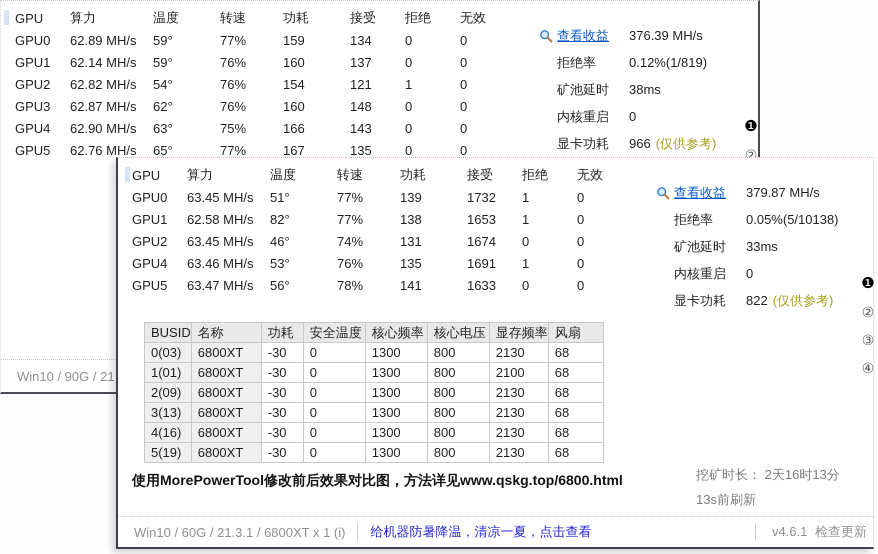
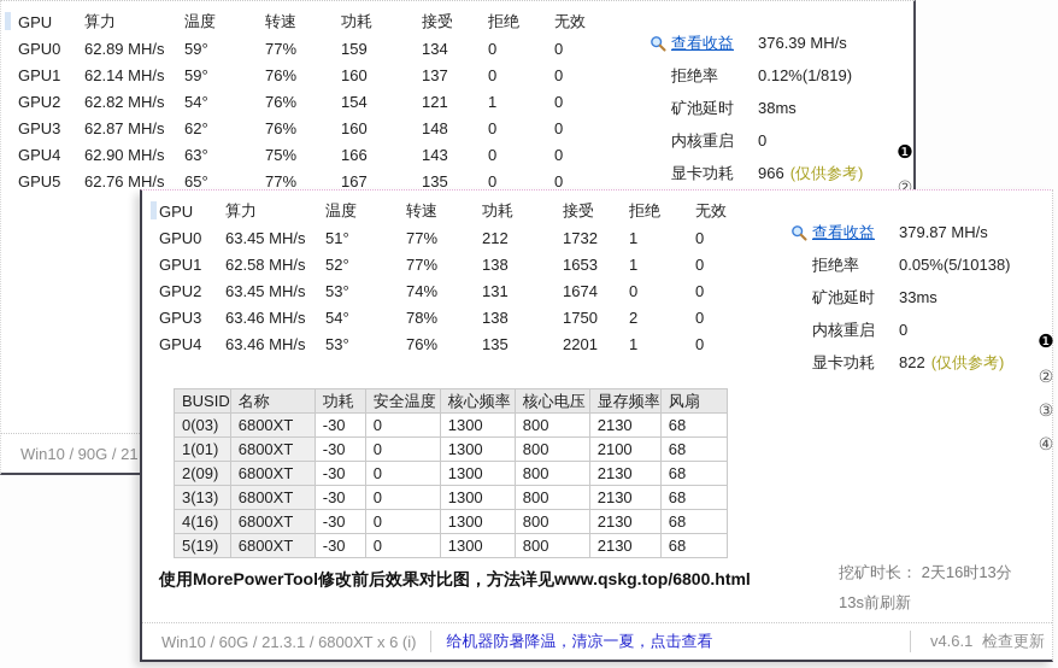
  GPU	算力	温度	转速	功耗	接受	拒绝	无效
  GPU0	62.89 MH/s	59°	77%	159	134	0	0
  GPU1	62.14 MH/s	59°	76%	160	137	0	0
  GPU2	62.82 MH/s	54°	76%	154	121	1	0
  GPU3	62.87 MH/s	62°	76%	160	148	0	0
  GPU4	62.90 MH/s	63°	75%	166	143	0	0
  GPU5	62.76 MH/s	65°	77%	167	135	0	0
  查看收益
  376.39 MH/s
  拒绝率
  0.12%(1/819)
  矿池延时
  38ms
  内核重启
  0
  显卡功耗
  966
  (仅供参考)
  ❶
  ②
  Win10 / 90G / 21
  GPU	算力	温度	转速	功耗	接受	拒绝	无效
- GPU0	63.45 MH/s	51°	77%	139	1732	1	0
+ GPU0	63.45 MH/s	51°	77%	212	1732	1	0
- GPU1	62.58 MH/s	82°	77%	138	1653	1	0
+ GPU1	62.58 MH/s	52°	77%	138	1653	1	0
- GPU2	63.45 MH/s	46°	74%	131	1674	0	0
+ GPU2	63.45 MH/s	53°	74%	131	1674	0	0
+ GPU3	63.46 MH/s	54°	78%	138	1750	2	0
- GPU4	63.46 MH/s	53°	76%	135	1691	1	0
+ GPU4	63.46 MH/s	53°	76%	135	2201	1	0
- GPU5	63.47 MH/s	56°	78%	141	1633	0	0
  查看收益
  379.87 MH/s
  拒绝率
  0.05%(5/10138)
  矿池延时
  33ms
  内核重启
  0
  显卡功耗
  822
  (仅供参考)
  ❶
  ②
  ③
  ④
  BUSID	名称	功耗	安全温度	核心频率	核心电压	显存频率	风扇
  0(03)	6800XT	-30	0	1300	800	2130	68
  1(01)	6800XT	-30	0	1300	800	2100	68
  2(09)	6800XT	-30	0	1300	800	2130	68
  3(13)	6800XT	-30	0	1300	800	2130	68
  4(16)	6800XT	-30	0	1300	800	2130	68
  5(19)	6800XT	-30	0	1300	800	2130	68
  使用MorePowerTool修改前后效果对比图，方法详见www.qskg.top/6800.html
  挖矿时长： 2天16时13分
  13s前刷新
- Win10 / 60G / 21.3.1 / 6800XT x 1 (i)
+ Win10 / 60G / 21.3.1 / 6800XT x 6 (i)
  给机器防暑降温，清凉一夏，点击查看
  v4.6.1 检查更新
